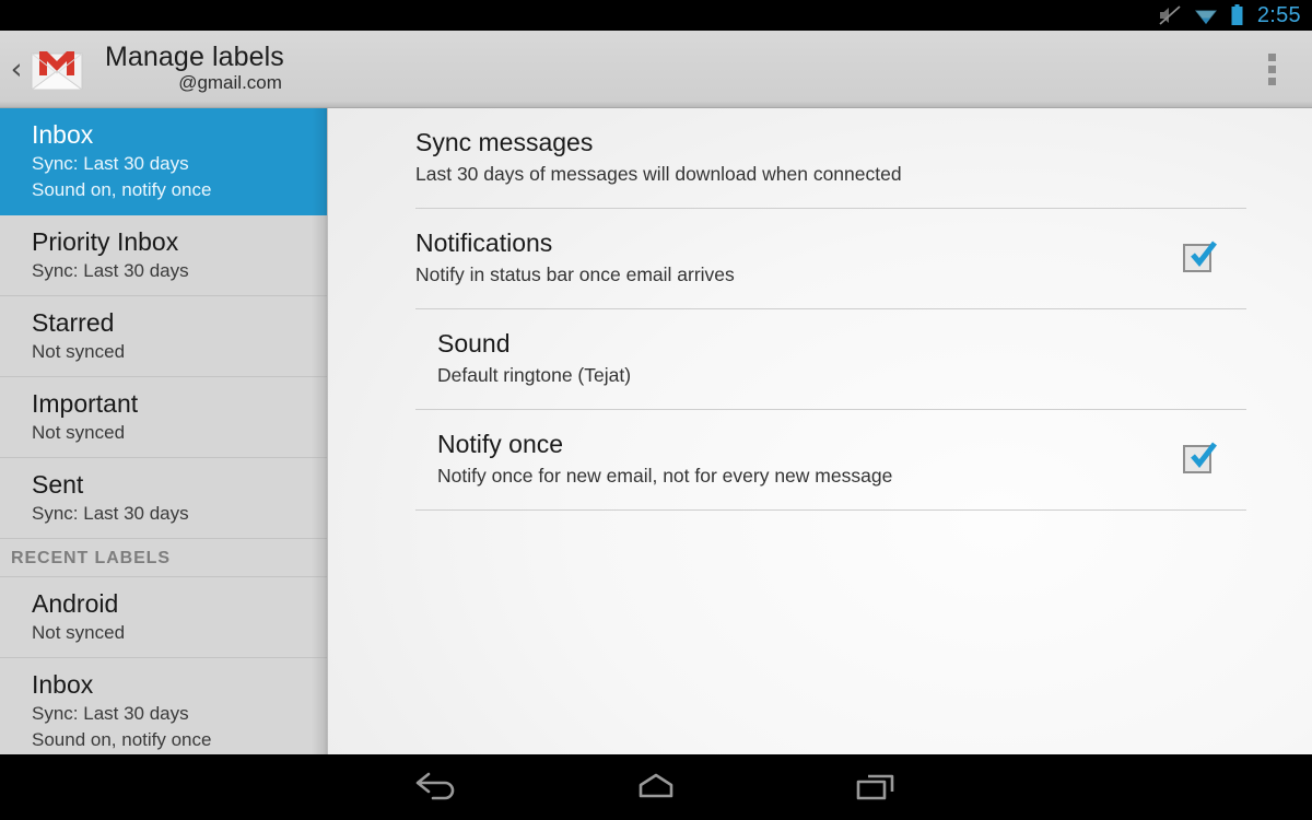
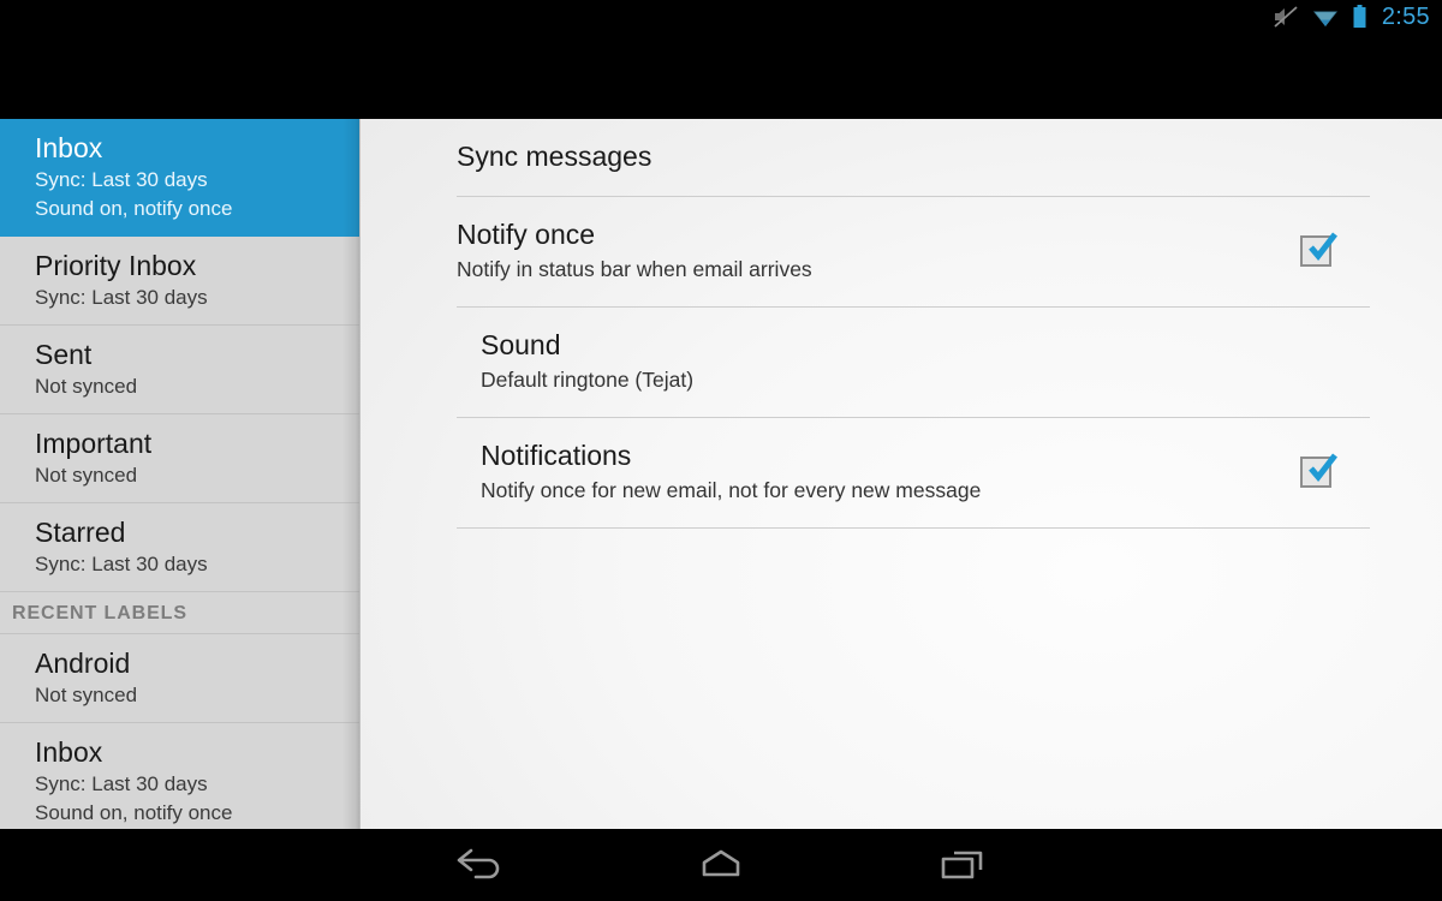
  2:55
- ‹
- Manage labels
- @gmail.com
  Inbox
  Sync: Last 30 days
  Sound on, notify once
  Priority Inbox
  Sync: Last 30 days
- Starred
+ Sent
  Not synced
  Important
  Not synced
- Sent
+ Starred
  Sync: Last 30 days
  RECENT LABELS
  Android
  Not synced
  Inbox
  Sync: Last 30 days
  Sound on, notify once
  Sync messages
- Last 30 days of messages will download when connected
- Notifications
+ Notify once
- Notify in status bar once email arrives
+ Notify in status bar when email arrives
  Sound
  Default ringtone (Tejat)
- Notify once
+ Notifications
  Notify once for new email, not for every new message
